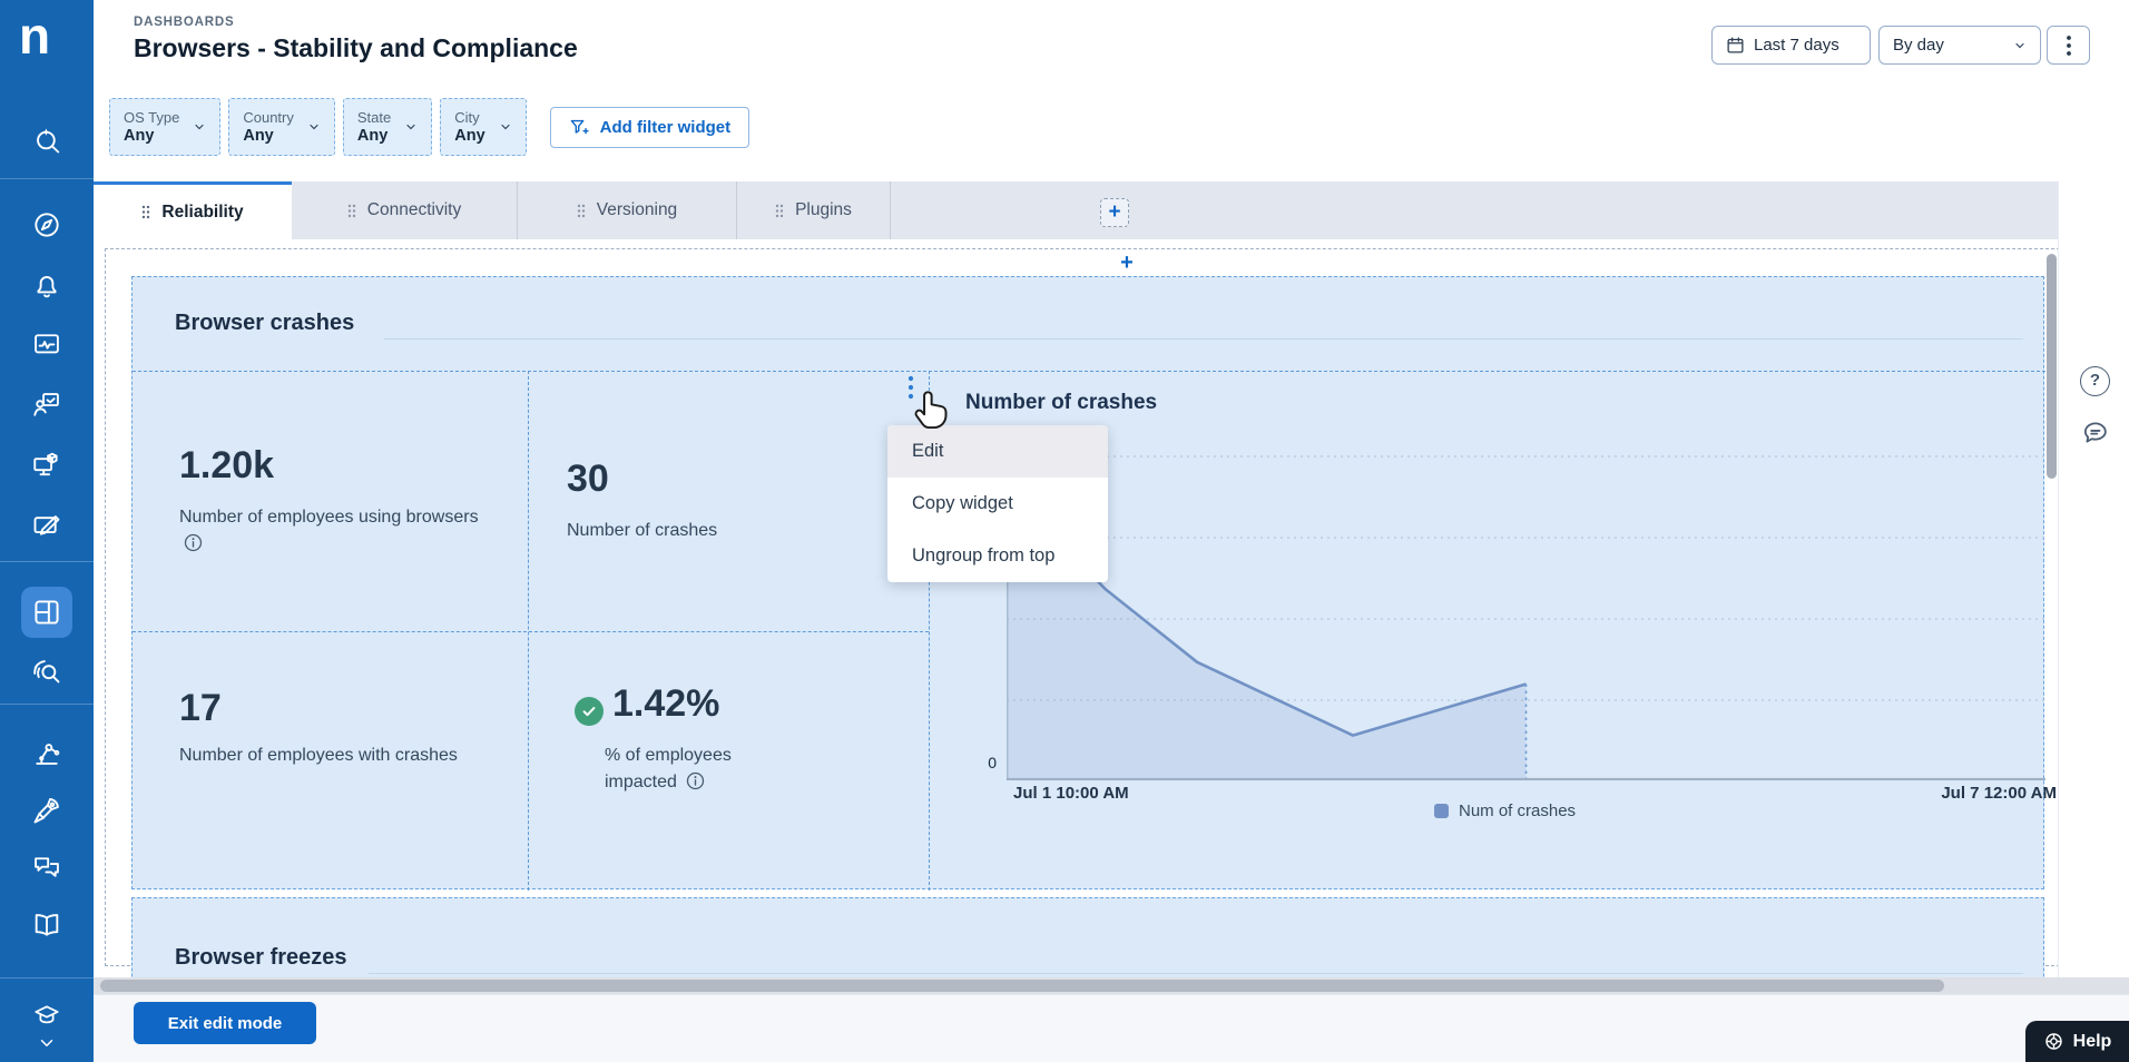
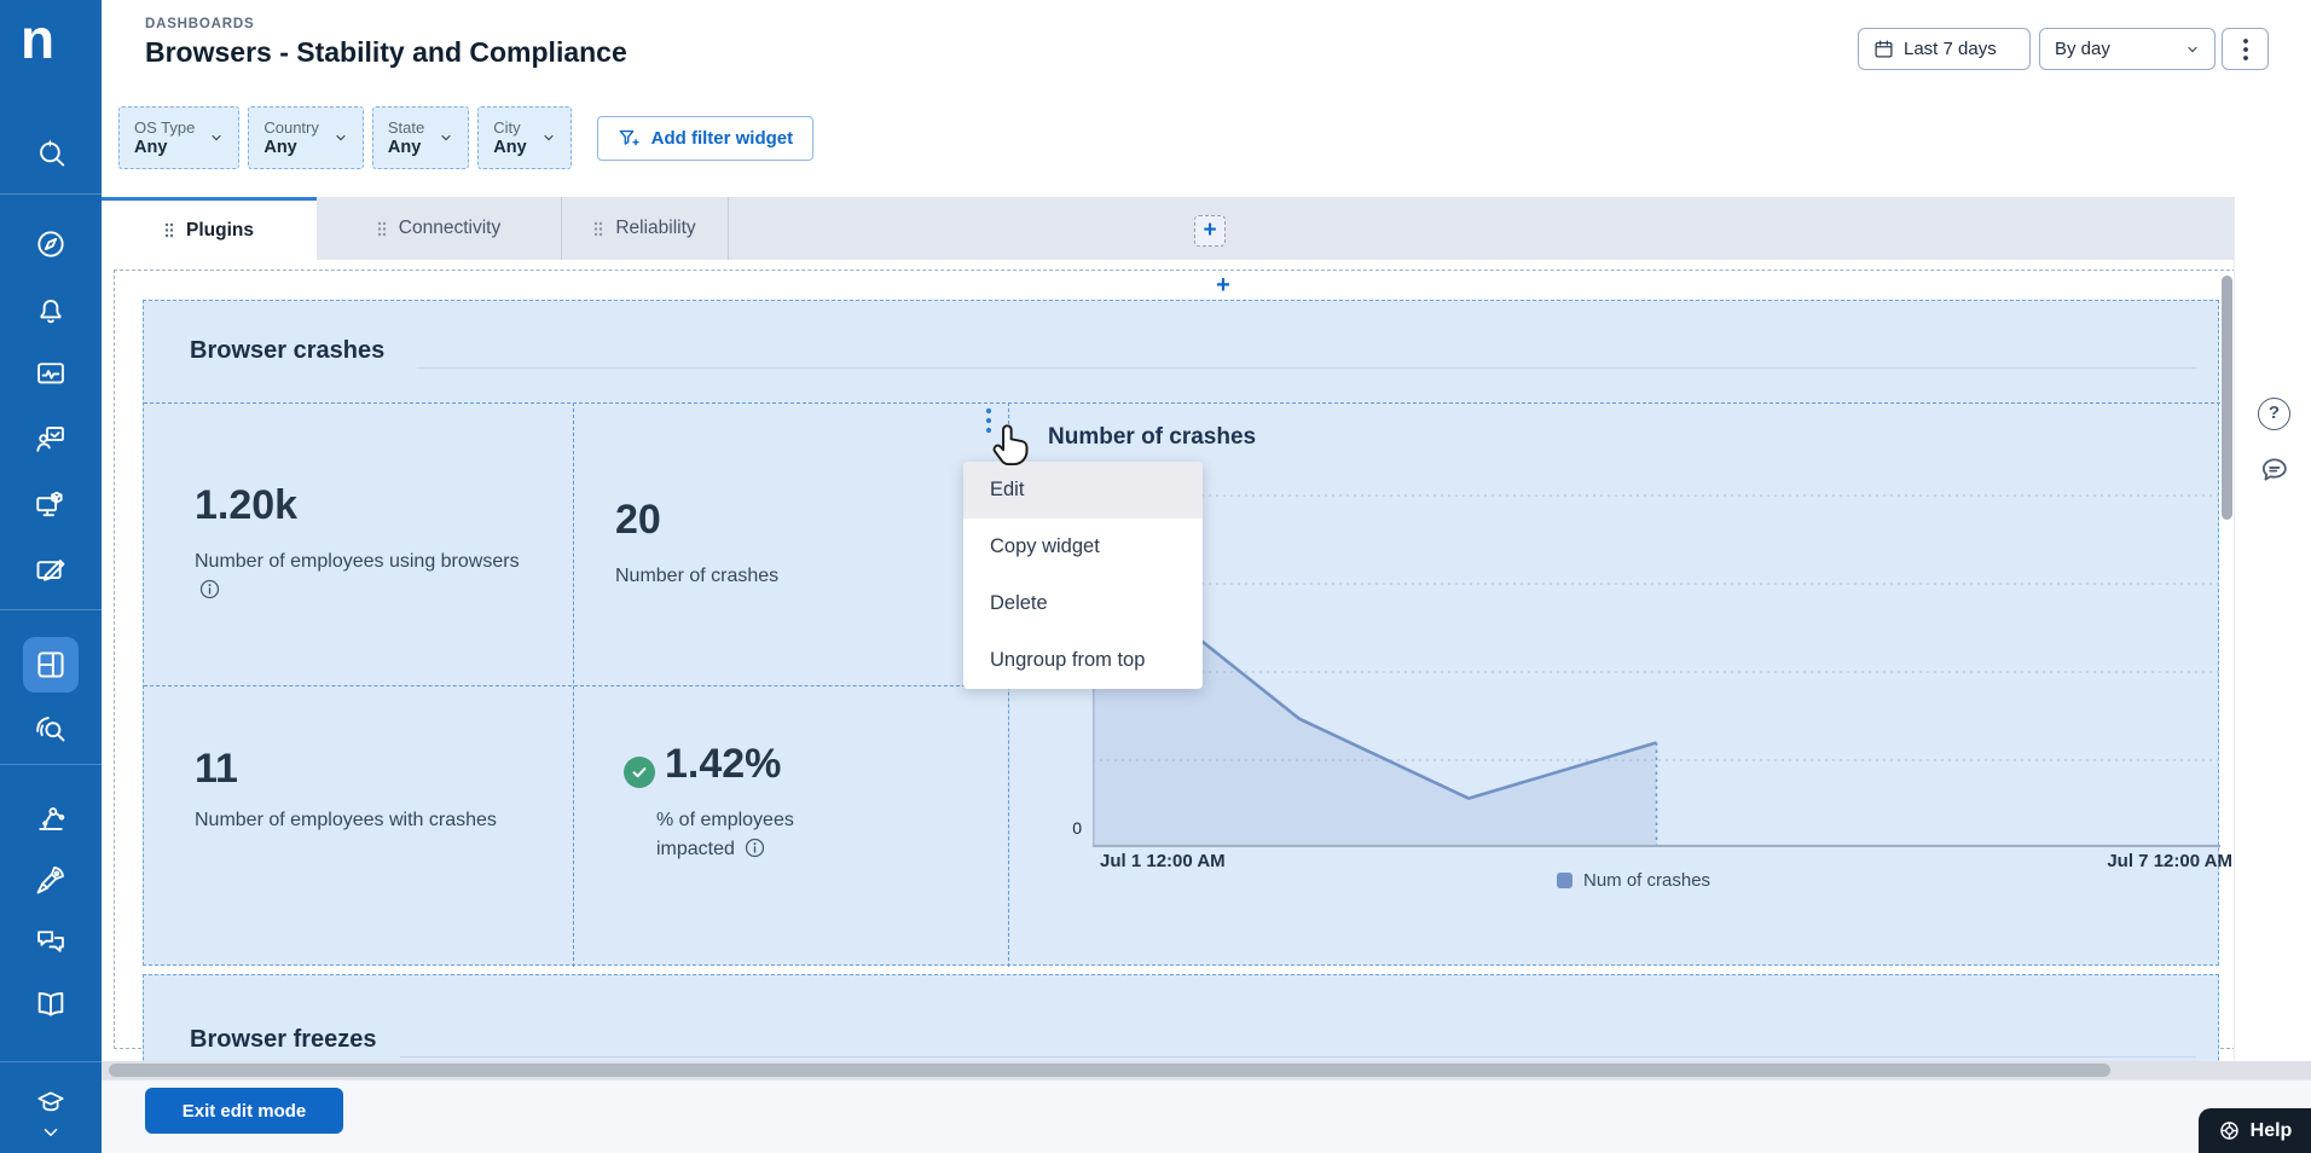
  n
  DASHBOARDS
  Browsers - Stability and Compliance
  Last 7 days
  By day
  OS Type
  Any
  Country
  Any
  State
  Any
  City
  Any
  Add filter widget
- Reliability
+ Plugins
  Connectivity
- Versioning
- Plugins
+ Reliability
  +
  +
  Browser crashes
  1.20k
  Number of employees using browsers
- 30
+ 20
  Number of crashes
- 17
+ 11
  Number of employees with crashes
  1.42%
  % of employees impacted
  Number of crashes
  0
- Jul 1 10:00 AM
+ Jul 1 12:00 AM
  Jul 7 12:00 AM
  Num of crashes
  Edit
  Copy widget
+ Delete
  Ungroup from top
  Browser freezes
  Exit edit mode
  ?
  Help
